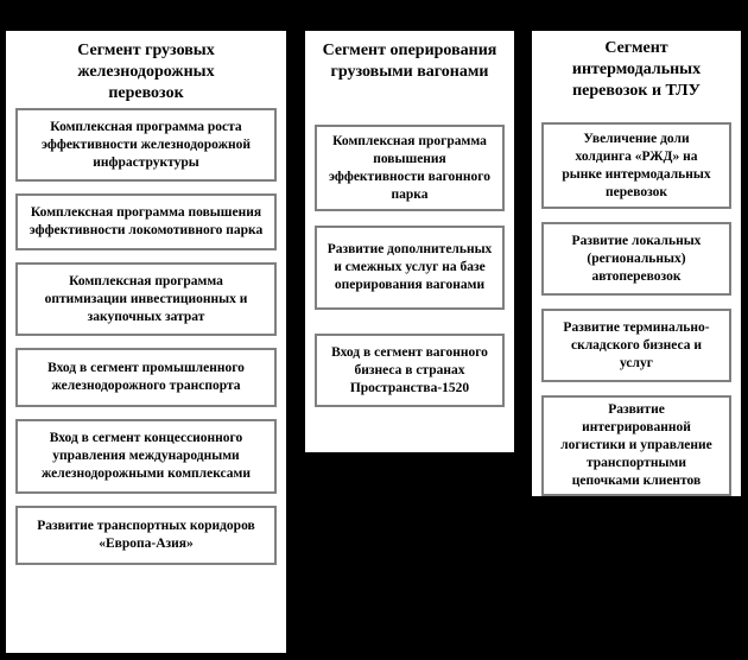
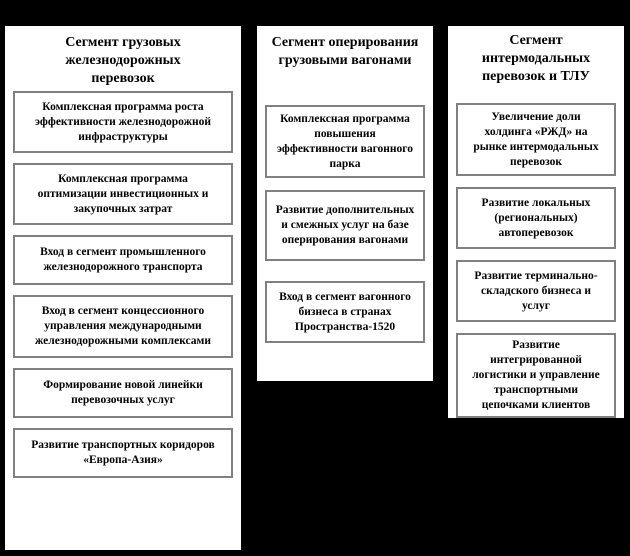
  Сегмент грузовых
  железнодорожных
  перевозок
  Комплексная программа роста
  эффективности железнодорожной
  инфраструктуры
- Комплексная программа повышения
- эффективности локомотивного парка
  Комплексная программа
  оптимизации инвестиционных и
  закупочных затрат
  Вход в сегмент промышленного
  железнодорожного транспорта
  Вход в сегмент концессионного
  управления международными
  железнодорожными комплексами
+ Формирование новой линейки
+ перевозочных услуг
  Развитие транспортных коридоров
  «Европа-Азия»
  Сегмент оперирования
  грузовыми вагонами
  Комплексная программа
  повышения
  эффективности вагонного
  парка
  Развитие дополнительных
  и смежных услуг на базе
  оперирования вагонами
  Вход в сегмент вагонного
  бизнеса в странах
  Пространства-1520
  Сегмент
  интермодальных
  перевозок и ТЛУ
  Увеличение доли
  холдинга «РЖД» на
  рынке интермодальных
  перевозок
  Развитие локальных
  (региональных)
  автоперевозок
  Развитие терминально-
  складского бизнеса и
  услуг
  Развитие
  интегрированной
  логистики и управление
  транспортными
  цепочками клиентов
